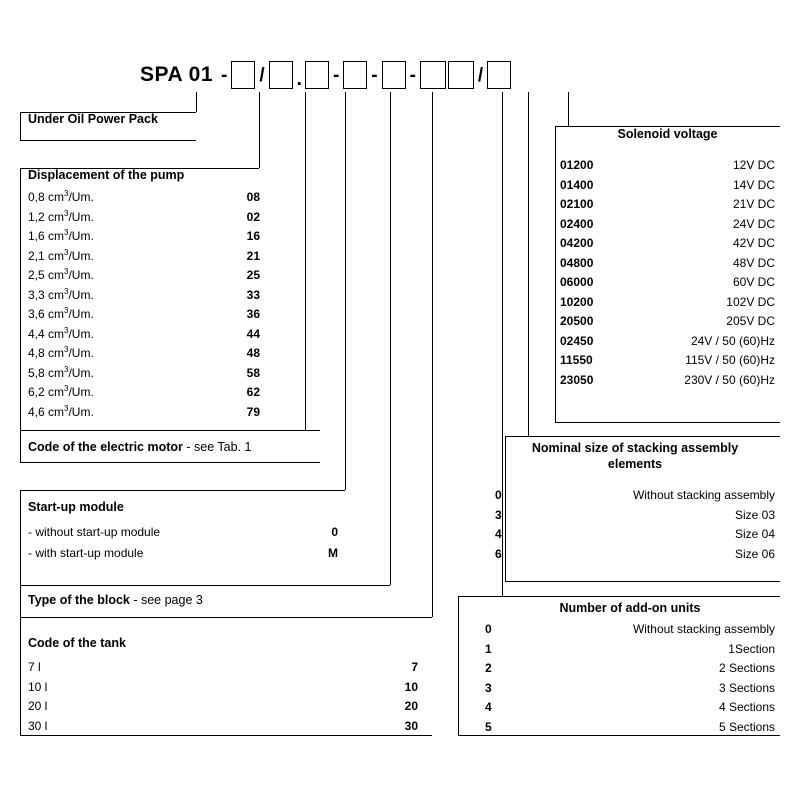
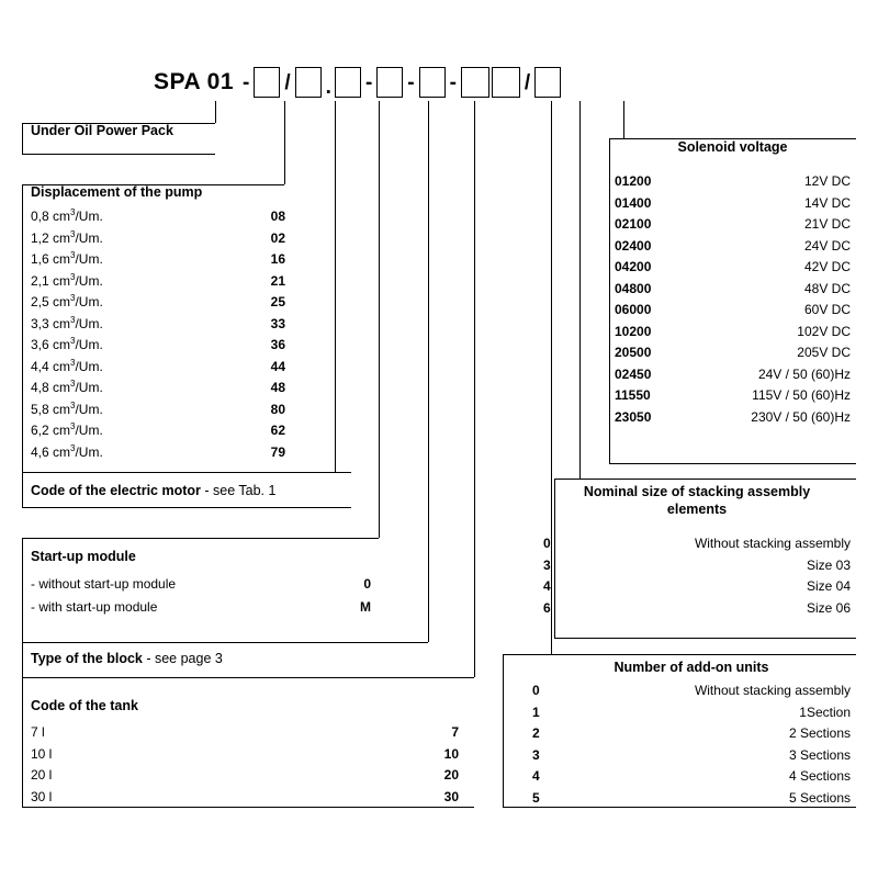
  SPA 01
  -
  /
  .
  -
  -
  -
  /
  Under Oil Power Pack
  Displacement of the pump
  0,8 cm3/Um.
  08
  1,2 cm3/Um.
  02
  1,6 cm3/Um.
  16
  2,1 cm3/Um.
  21
  2,5 cm3/Um.
  25
  3,3 cm3/Um.
  33
  3,6 cm3/Um.
  36
  4,4 cm3/Um.
  44
  4,8 cm3/Um.
  48
  5,8 cm3/Um.
- 58
+ 80
  6,2 cm3/Um.
  62
  4,6 cm3/Um.
  79
  Code of the electric motor - see Tab. 1
  Start-up module
  - without start-up module
  0
  - with start-up module
  M
  Type of the block - see page 3
  Code of the tank
  7 l
  7
  10 l
  10
  20 l
  20
  30 l
  30
  Solenoid voltage
  01200
  12V DC
  01400
  14V DC
  02100
  21V DC
  02400
  24V DC
  04200
  42V DC
  04800
  48V DC
  06000
  60V DC
  10200
  102V DC
  20500
  205V DC
  02450
  24V / 50 (60)Hz
  11550
  115V / 50 (60)Hz
  23050
  230V / 50 (60)Hz
  Nominal size of stacking assembly
  elements
  0
  Without stacking assembly
  3
  Size 03
  4
  Size 04
  6
  Size 06
  Number of add-on units
  0
  Without stacking assembly
  1
  1Section
  2
  2 Sections
  3
  3 Sections
  4
  4 Sections
  5
  5 Sections
